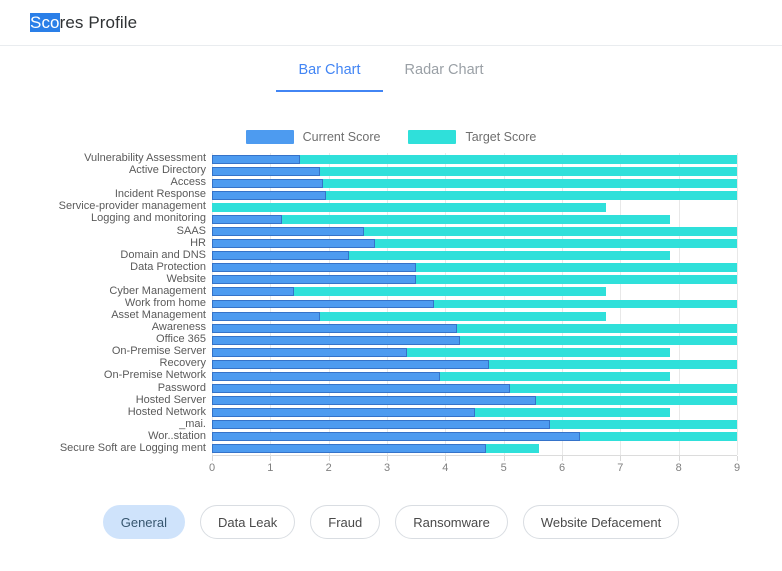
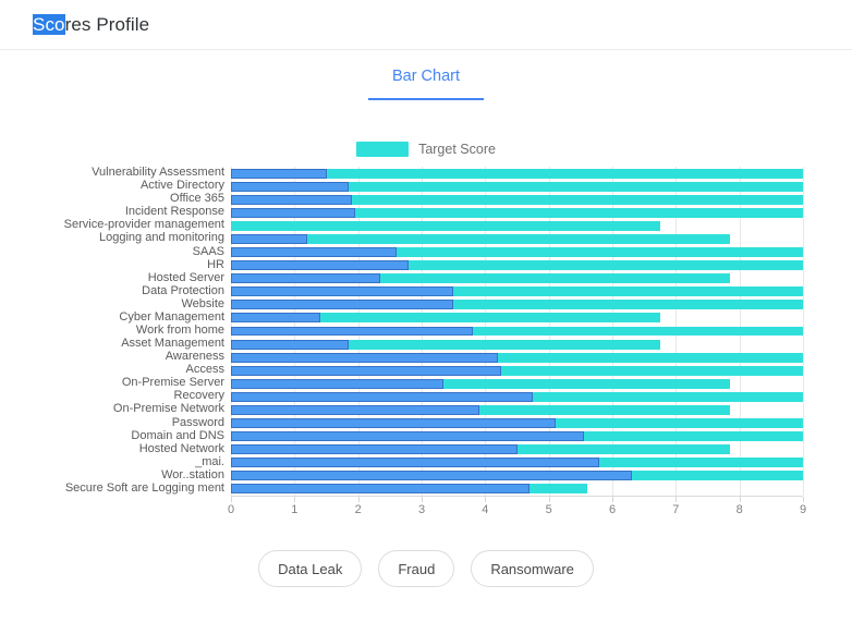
  Scores Profile
  Bar Chart
- Radar Chart
- Current Score
  Target Score
  Vulnerability Assessment
  Active Directory
- Access
+ Office 365
  Incident Response
  Service-provider management
  Logging and monitoring
  SAAS
  HR
- Domain and DNS
+ Hosted Server
  Data Protection
  Website
  Cyber Management
  Work from home
  Asset Management
  Awareness
- Office 365
+ Access
  On-Premise Server
  Recovery
  On-Premise Network
  Password
- Hosted Server
+ Domain and DNS
  Hosted Network
  _mai.
  Wor..station
  Secure Soft are Logging ment
  0
  1
  2
  3
  4
  5
  6
  7
  8
  9
- General
  Data Leak
  Fraud
  Ransomware
- Website Defacement
